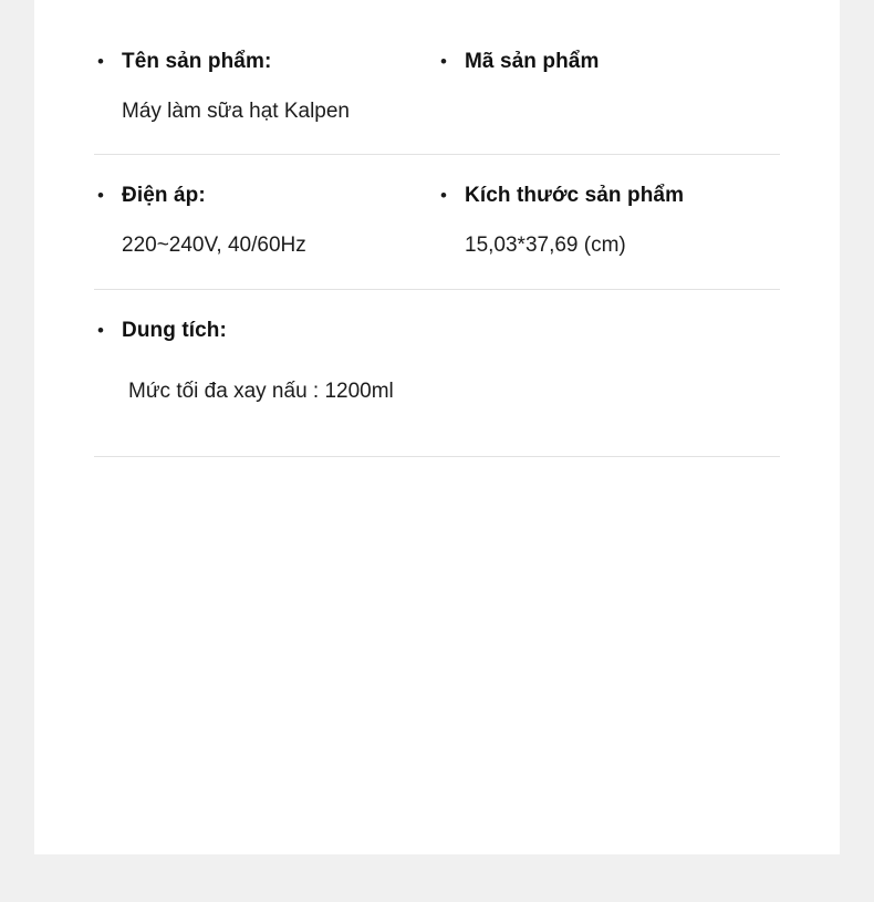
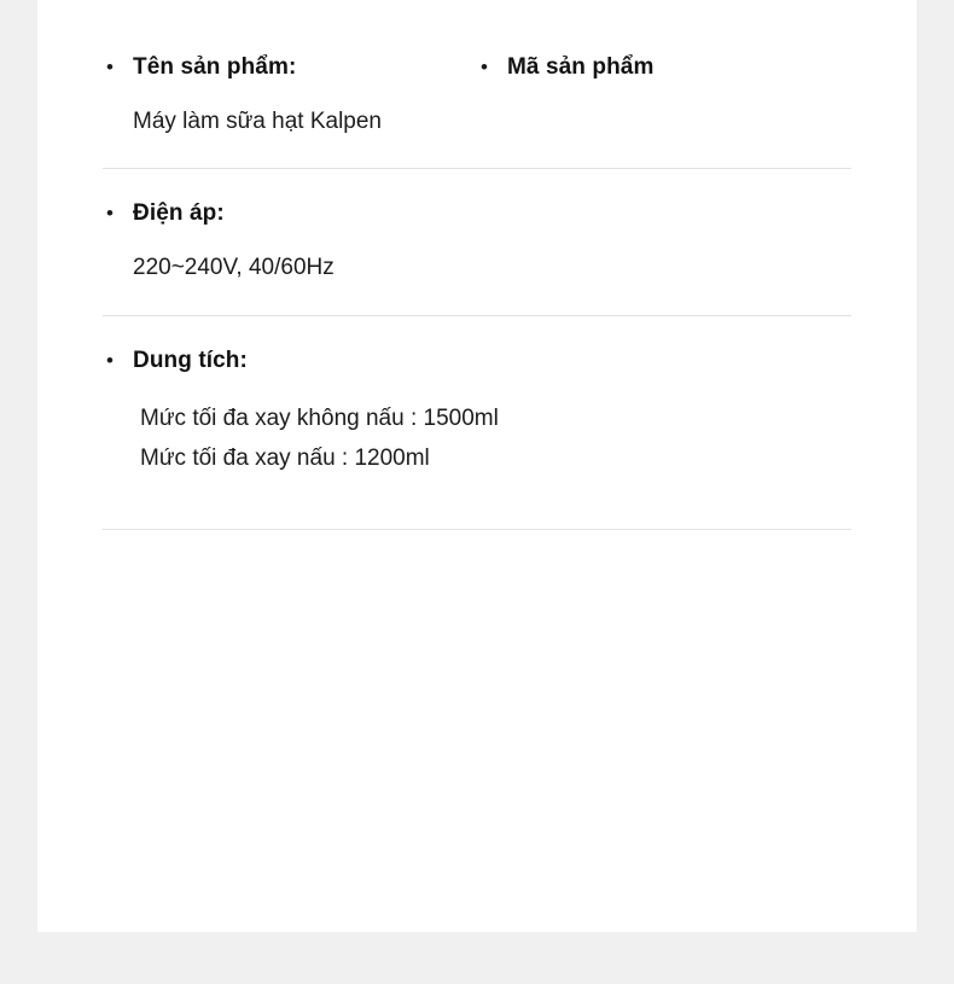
  Tên sản phẩm:
  Máy làm sữa hạt Kalpen
  Mã sản phẩm
  Điện áp:
  220~240V, 40/60Hz
- Kích thước sản phẩm
- 15,03*37,69 (cm)
  Dung tích:
+ Mức tối đa xay không nấu : 1500ml
  Mức tối đa xay nấu : 1200ml
